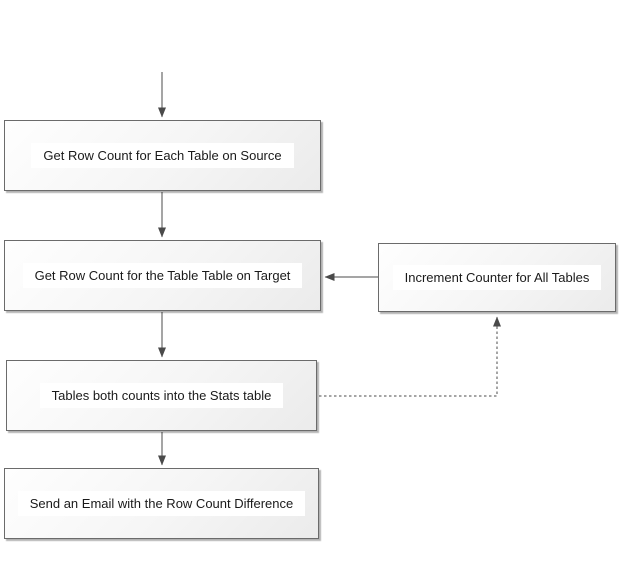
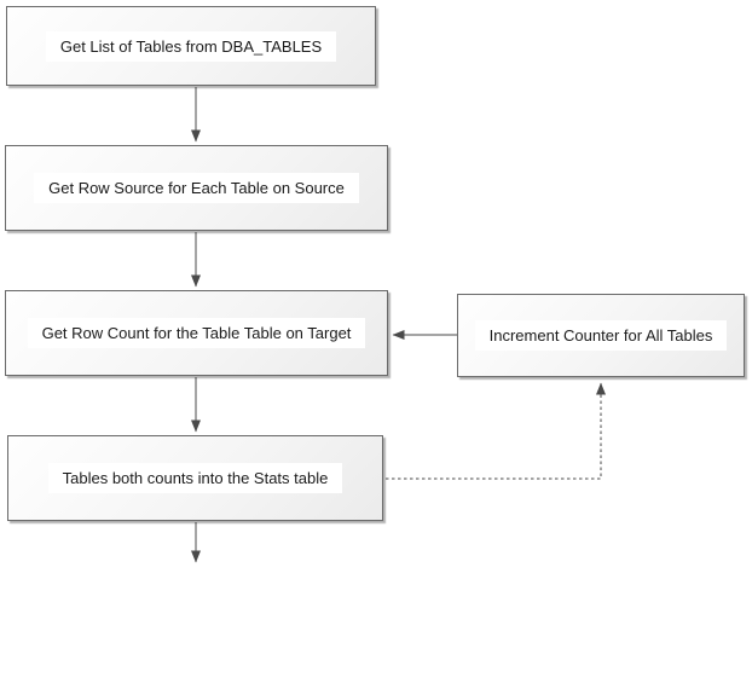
+ Get List of Tables from DBA_TABLES
- Get Row Count for Each Table on Source
+ Get Row Source for Each Table on Source
  Get Row Count for the Table Table on Target
  Increment Counter for All Tables
  Tables both counts into the Stats table
- Send an Email with the Row Count Difference
